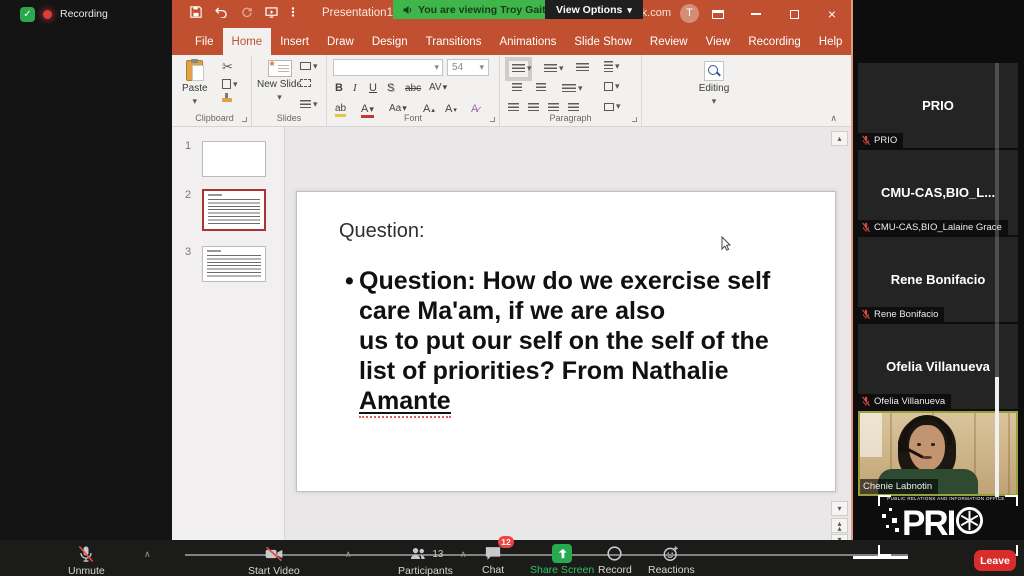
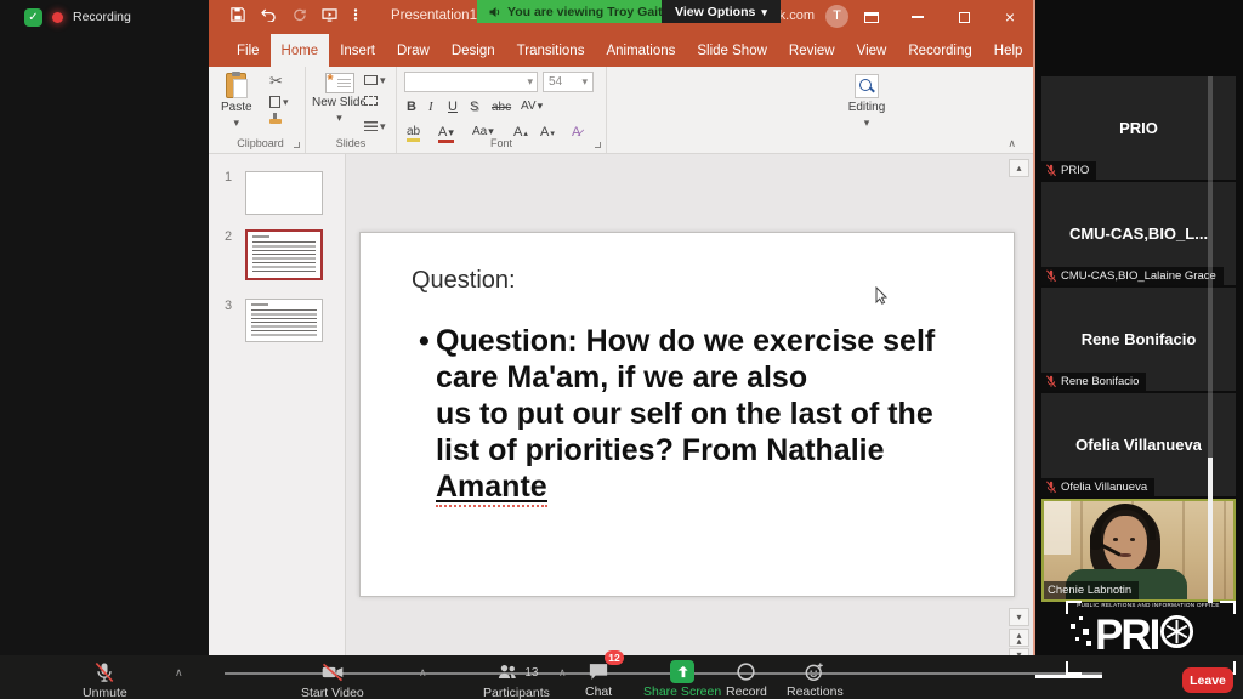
  ✓
  Recording
  T
  ×
  File
  Home
  Insert
  Draw
  Design
  Transitions
  Animations
  Slide Show
  Review
  View
  Recording
  Help
  Paste
  ✂
  Clipboard
  New Slid
  Slides
  54
  B
  I
  U
  S
  abc
  AV
  ab
  A
  Aa
  A
  A
  A̷
  Font
- Paragraph
  Editing
  1
  2
  3
  Question:
  •
  Question: How do we exercise self
  care Ma'am, if we are also
- us to put our self on the self of the
+ us to put our self on the last of the
  list of priorities? From Nathalie
  Amante
  ▴
  ▾
  ▴
  ▴
  ▾
  You are viewing Troy Gait
  View Options
  PRIO
  PRIO
  CMU-CAS,BIO_L...
  CMU-CAS,BIO_Lalaine Grace
  Rene Bonifacio
  Rene Bonifacio
  Ofelia Villanueva
  Ofelia Villanueva
  Chenie Labnotin
  PRI
  Unmute
  Start Video
  13
  Participants
  Chat
  12
  Share Screen
  Record
  Reactions
  Leave
